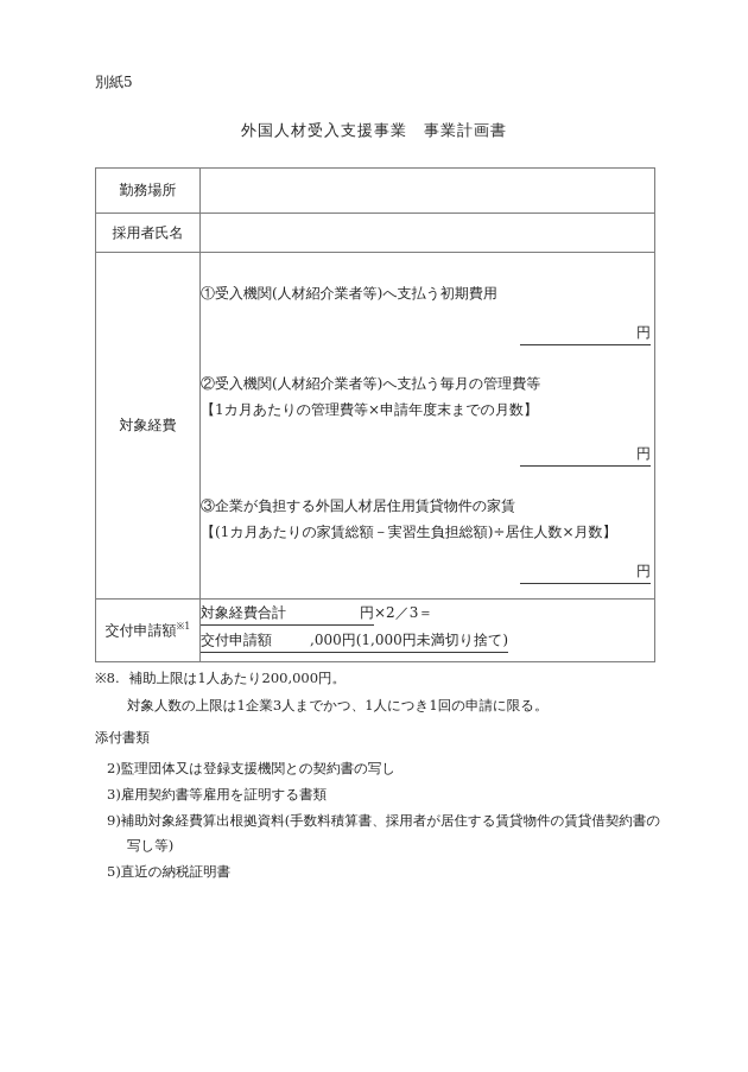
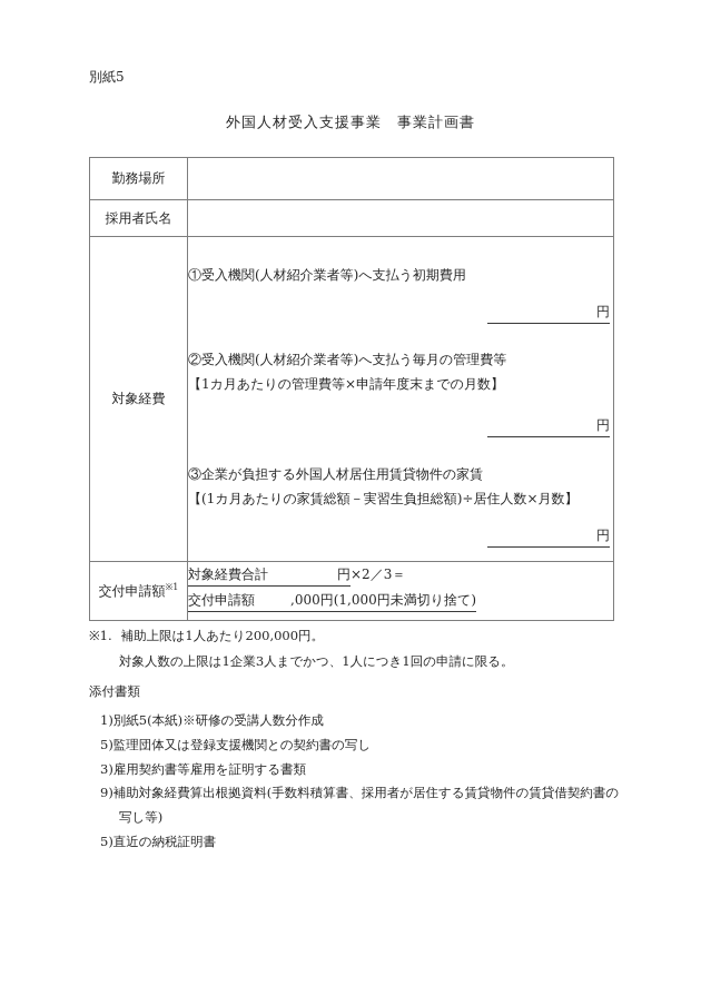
  別紙5
  外国人材受入支援事業 事業計画書
  勤務場所
  採用者氏名
  対象経費	①受入機関(人材紹介業者等)へ支払う初期費用 円 ②受入機関(人材紹介業者等)へ支払う毎月の管理費等 【1カ月あたりの管理費等×申請年度末までの月数】 円 ③企業が負担する外国人材居住用賃貸物件の家賃 【(1カ月あたりの家賃総額－実習生負担総額)÷居住人数×月数】 円
  交付申請額※1	対象経費合計 円×2／3＝ 交付申請額 ,000円(1,000円未満切り捨て)
- ※8. 補助上限は1人あたり200,000円。
+ ※1. 補助上限は1人あたり200,000円。
  対象人数の上限は1企業3人までかつ、1人につき1回の申請に限る。
  添付書類
+ 1)別紙5(本紙)※研修の受講人数分作成
- 2)監理団体又は登録支援機関との契約書の写し
+ 5)監理団体又は登録支援機関との契約書の写し
  3)雇用契約書等雇用を証明する書類
  9)補助対象経費算出根拠資料(手数料積算書、採用者が居住する賃貸物件の賃貸借契約書の写し等)
  5)直近の納税証明書
